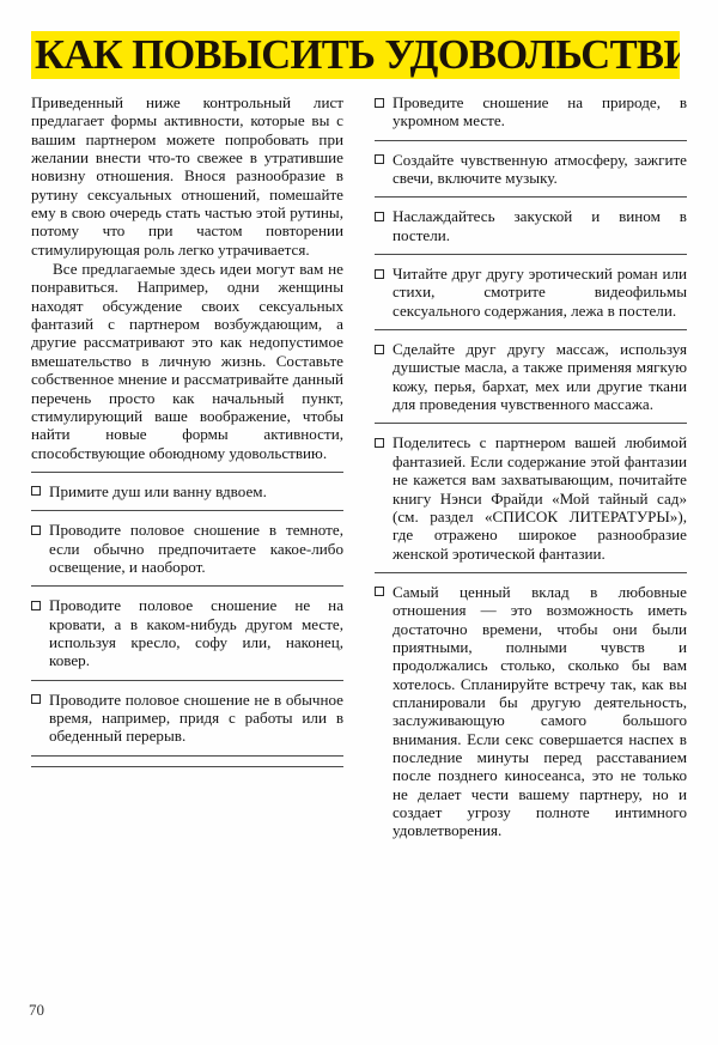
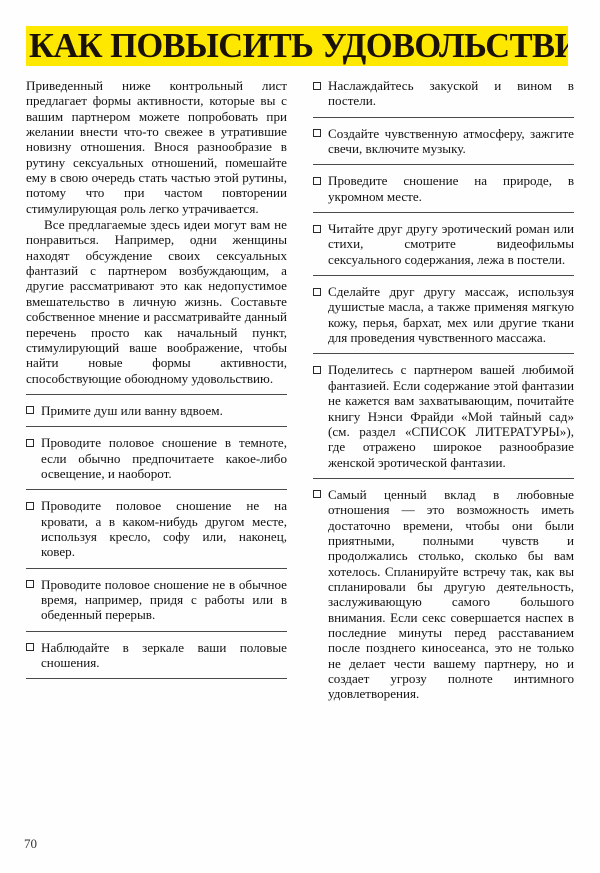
  КАК ПОВЫСИТЬ УДОВОЛЬСТВИ
  Приведенный ниже контрольный лист предлагает формы активности, которые вы с вашим партнером можете попробовать при желании внести что-то свежее в утратившие новизну отношения. Внося разнообразие в рутину сексуальных отношений, помешайте ему в свою очередь стать частью этой рутины, потому что при частом повторении стимулирующая роль легко утрачивается.
  Все предлагаемые здесь идеи могут вам не понравиться. Например, одни женщины находят обсуждение своих сексуальных фантазий с партнером возбуждающим, а другие рассматривают это как недопустимое вмешательство в личную жизнь. Составьте собственное мнение и рассматривайте данный перечень просто как начальный пункт, стимулирующий ваше воображение, чтобы найти новые формы активности, способствующие обоюдному удовольствию.
  Примите душ или ванну вдвоем.
  Проводите половое сношение в темноте, если обычно предпочитаете какое-либо освещение, и наоборот.
  Проводите половое сношение не на кровати, а в каком-нибудь другом месте, используя кресло, софу или, наконец, ковер.
  Проводите половое сношение не в обычное время, например, придя с работы или в обеденный перерыв.
+ Наблюдайте в зеркале ваши половые сношения.
- Проведите сношение на природе, в укромном месте.
+ Наслаждайтесь закуской и вином в постели.
  Создайте чувственную атмосферу, зажгите свечи, включите музыку.
- Наслаждайтесь закуской и вином в постели.
+ Проведите сношение на природе, в укромном месте.
  Читайте друг другу эротический роман или стихи, смотрите видеофильмы сексуального содержания, лежа в постели.
  Сделайте друг другу массаж, используя душистые масла, а также применяя мягкую кожу, перья, бархат, мех или другие ткани для проведения чувственного массажа.
  Поделитесь с партнером вашей любимой фантазией. Если содержание этой фантазии не кажется вам захватывающим, почитайте книгу Нэнси Фрайди «Мой тайный сад» (см. раздел «СПИСОК ЛИТЕРАТУРЫ»), где отражено широкое разнообразие женской эротической фантазии.
  Самый ценный вклад в любовные отношения — это возможность иметь достаточно времени, чтобы они были приятными, полными чувств и продолжались столько, сколько бы вам хотелось. Спланируйте встречу так, как вы спланировали бы другую деятельность, заслуживающую самого большого внимания. Если секс совершается наспех в последние минуты перед расставанием после позднего киносеанса, это не только не делает чести вашему партнеру, но и создает угрозу полноте интимного удовлетворения.
  70
